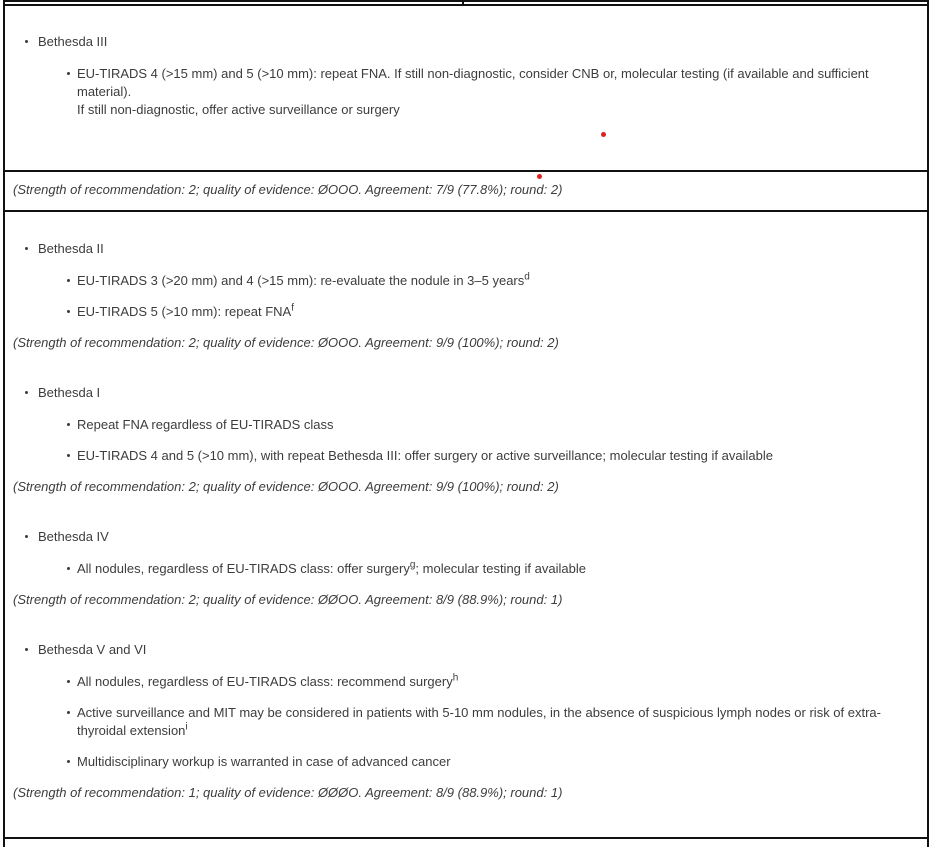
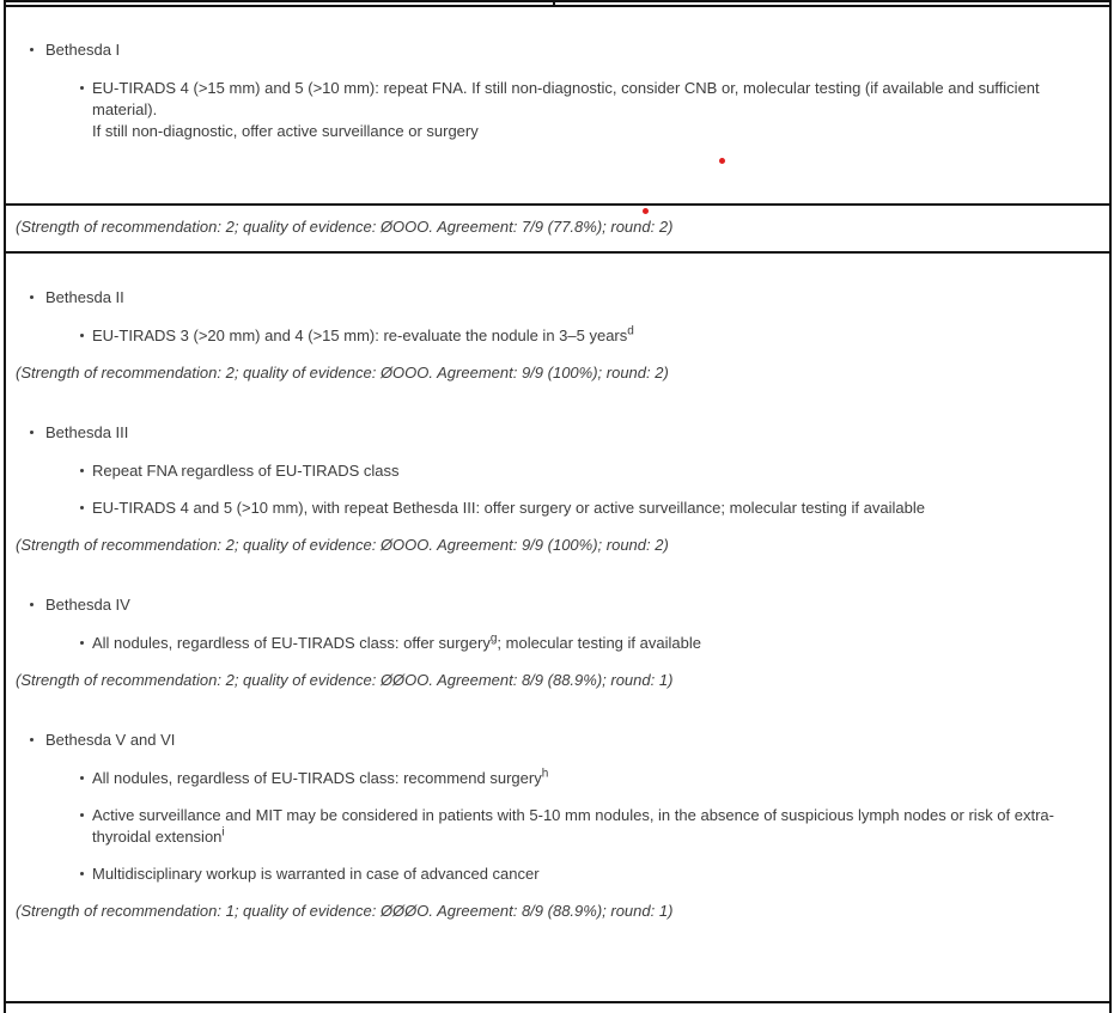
- Bethesda III
+ Bethesda I
  EU-TIRADS 4 (>15 mm) and 5 (>10 mm): repeat FNA. If still non-diagnostic, consider CNB or, molecular testing (if available and sufficient material).
  If still non-diagnostic, offer active surveillance or surgery
  (Strength of recommendation: 2; quality of evidence: ØOOO. Agreement: 7/9 (77.8%); round: 2)
  Bethesda II
  EU-TIRADS 3 (>20 mm) and 4 (>15 mm): re-evaluate the nodule in 3–5 yearsd
- EU-TIRADS 5 (>10 mm): repeat FNAf
  (Strength of recommendation: 2; quality of evidence: ØOOO. Agreement: 9/9 (100%); round: 2)
- Bethesda I
+ Bethesda III
  Repeat FNA regardless of EU-TIRADS class
  EU-TIRADS 4 and 5 (>10 mm), with repeat Bethesda III: offer surgery or active surveillance; molecular testing if available
  (Strength of recommendation: 2; quality of evidence: ØOOO. Agreement: 9/9 (100%); round: 2)
  Bethesda IV
  All nodules, regardless of EU-TIRADS class: offer surgeryg; molecular testing if available
  (Strength of recommendation: 2; quality of evidence: ØØOO. Agreement: 8/9 (88.9%); round: 1)
  Bethesda V and VI
  All nodules, regardless of EU-TIRADS class: recommend surgeryh
  Active surveillance and MIT may be considered in patients with 5-10 mm nodules, in the absence of suspicious lymph nodes or risk of extra-
  thyroidal extensioni
  Multidisciplinary workup is warranted in case of advanced cancer
  (Strength of recommendation: 1; quality of evidence: ØØØO. Agreement: 8/9 (88.9%); round: 1)
